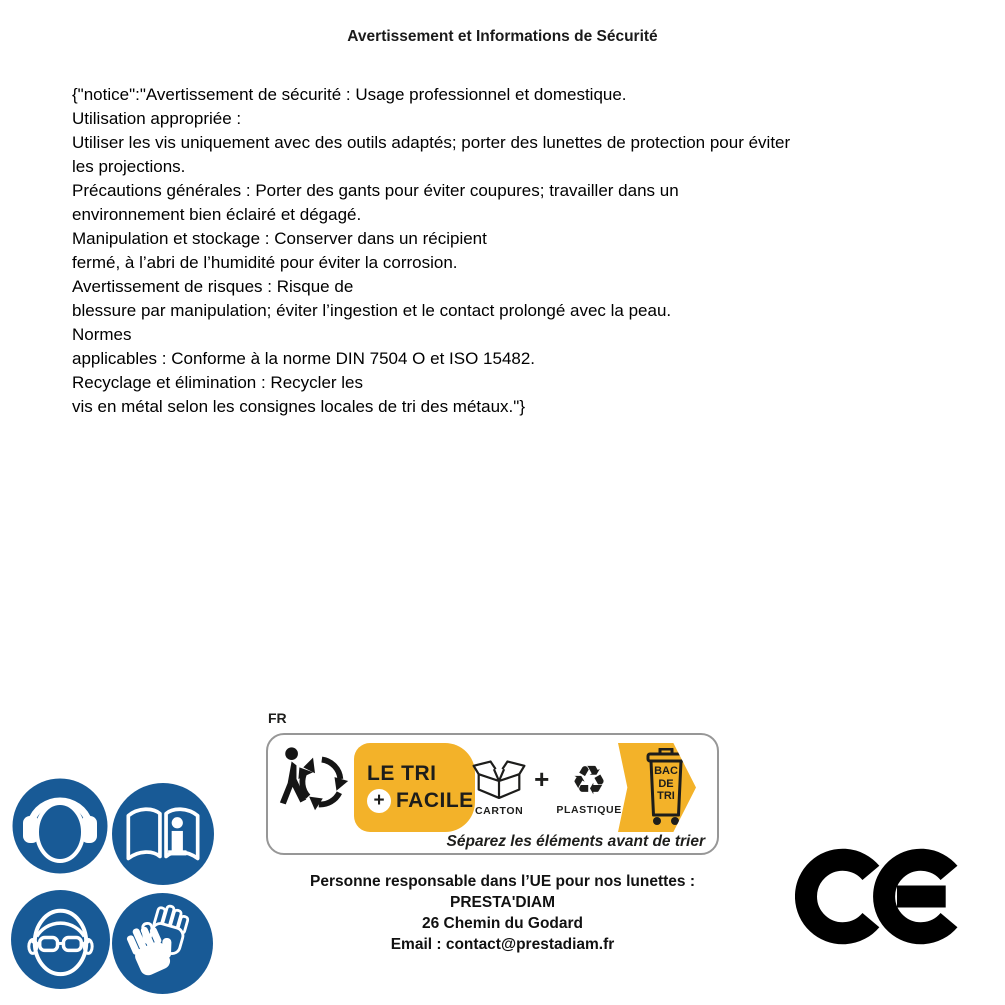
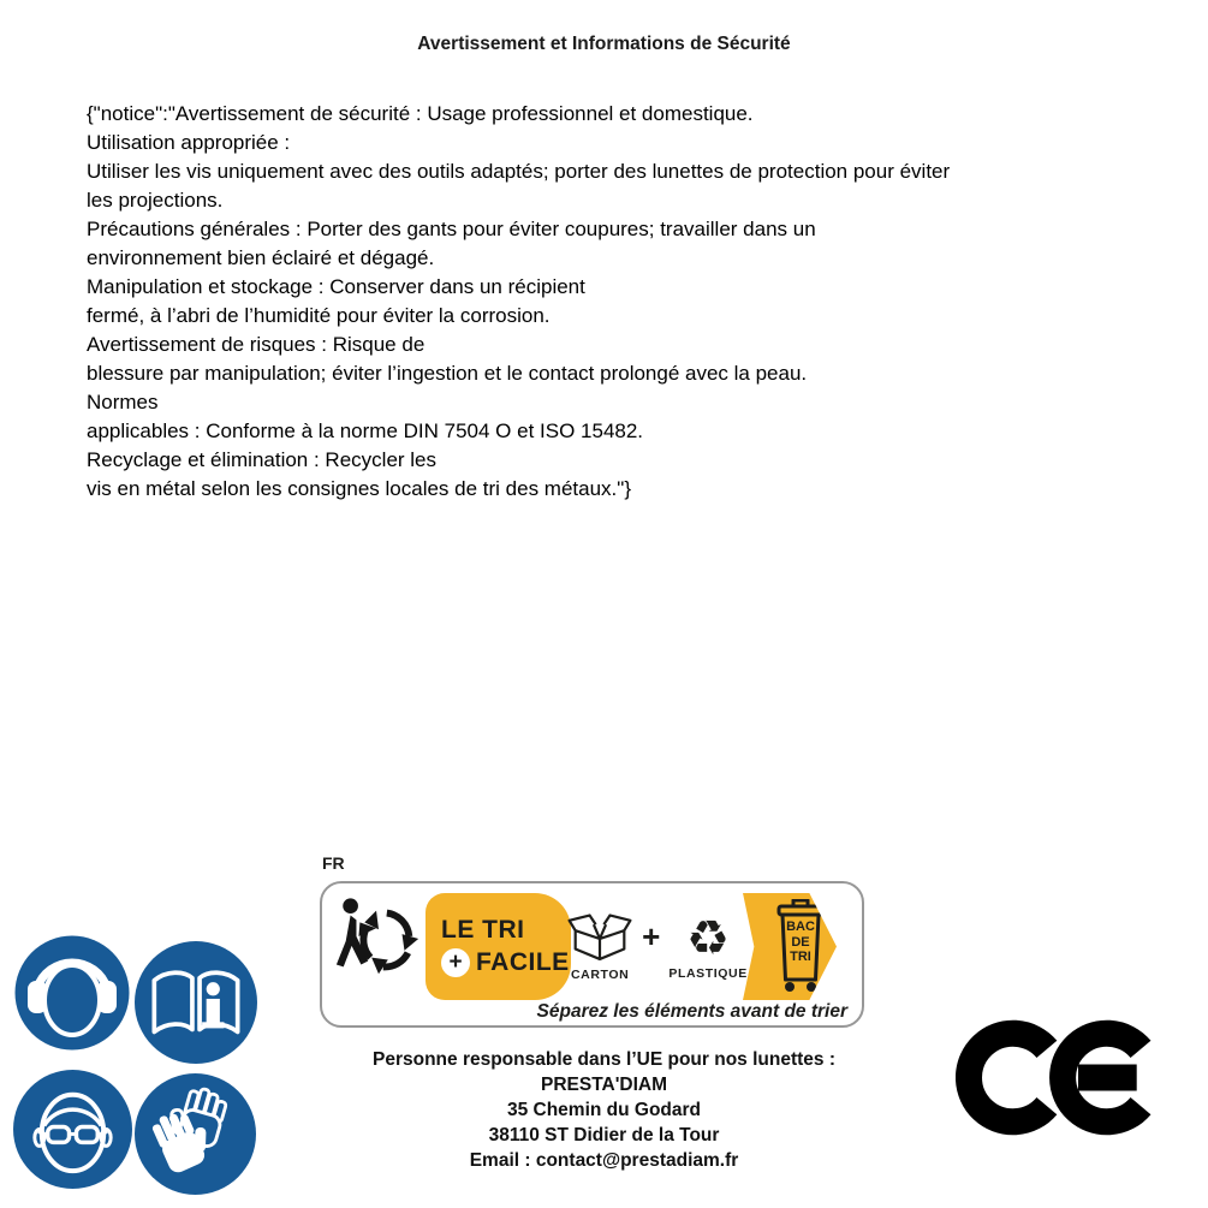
  Avertissement et Informations de Sécurité
  {"notice":"Avertissement de sécurité : Usage professionnel et domestique.
  Utilisation appropriée :
  Utiliser les vis uniquement avec des outils adaptés; porter des lunettes de protection pour éviter
  les projections.
  Précautions générales : Porter des gants pour éviter coupures; travailler dans un
  environnement bien éclairé et dégagé.
  Manipulation et stockage : Conserver dans un récipient
  fermé, à l’abri de l’humidité pour éviter la corrosion.
  Avertissement de risques : Risque de
  blessure par manipulation; éviter l’ingestion et le contact prolongé avec la peau.
  Normes
  applicables : Conforme à la norme DIN 7504 O et ISO 15482.
  Recyclage et élimination : Recycler les
  vis en métal selon les consignes locales de tri des métaux."}
  FR
  LE TRI
  +
  FACILE
  CARTON
  +
  ♻
  PLASTIQUE
  BAC
  DE
  TRI
  Séparez les éléments avant de trier
  Personne responsable dans l’UE pour nos lunettes :
  PRESTA'DIAM
- 26 Chemin du Godard
+ 35 Chemin du Godard
+ 38110 ST Didier de la Tour
  Email : contact@prestadiam.fr
